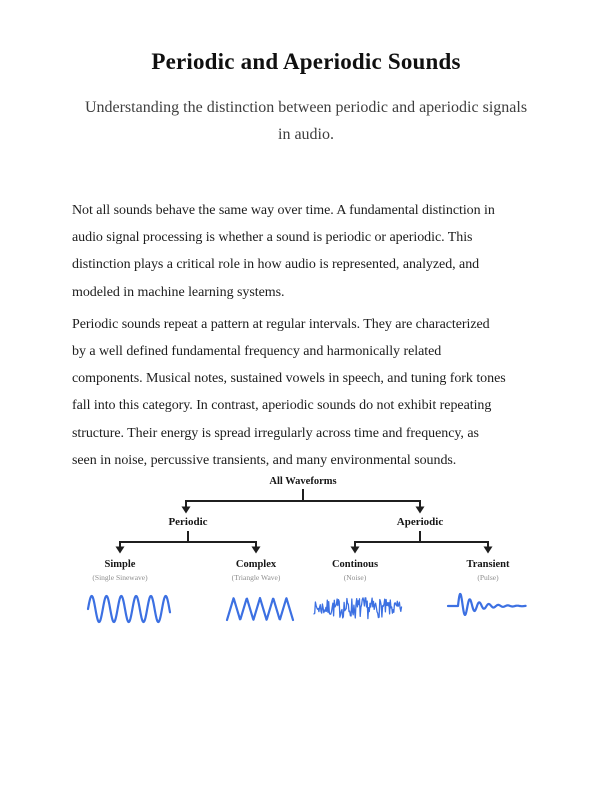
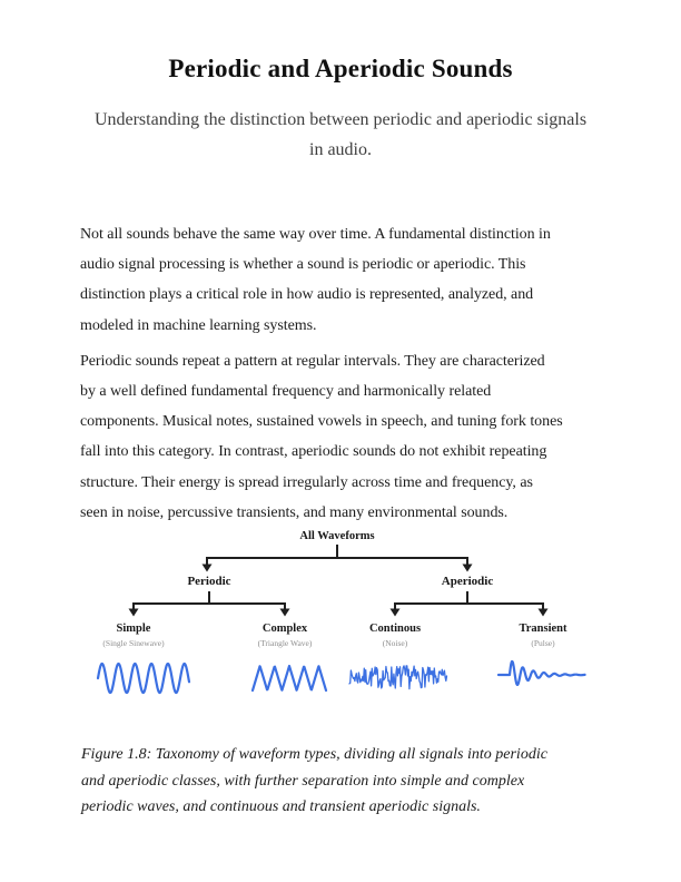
  Periodic and Aperiodic Sounds
  Understanding the distinction between periodic and aperiodic signals
  in audio.
  Not all sounds behave the same way over time. A fundamental distinction in
  audio signal processing is whether a sound is periodic or aperiodic. This
  distinction plays a critical role in how audio is represented, analyzed, and
  modeled in machine learning systems.
  Periodic sounds repeat a pattern at regular intervals. They are characterized
  by a well defined fundamental frequency and harmonically related
  components. Musical notes, sustained vowels in speech, and tuning fork tones
  fall into this category. In contrast, aperiodic sounds do not exhibit repeating
  structure. Their energy is spread irregularly across time and frequency, as
  seen in noise, percussive transients, and many environmental sounds.
  All Waveforms
  Periodic
  Aperiodic
  Simple
  Complex
  Continous
  Transient
  (Single Sinewave)
  (Triangle Wave)
  (Noise)
  (Pulse)
+ Figure 1.8: Taxonomy of waveform types, dividing all signals into periodic
+ and aperiodic classes, with further separation into simple and complex
+ periodic waves, and continuous and transient aperiodic signals.
